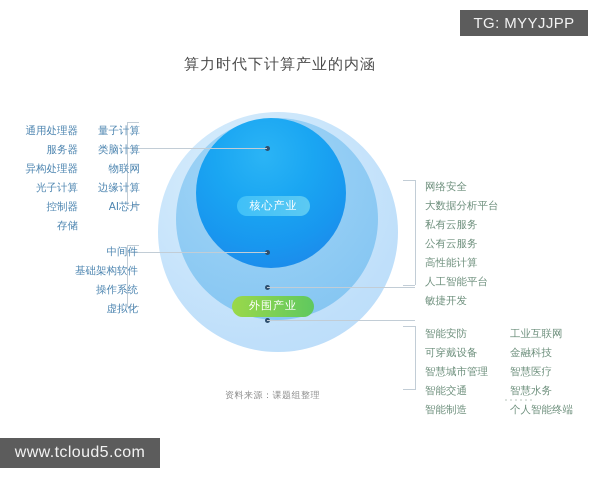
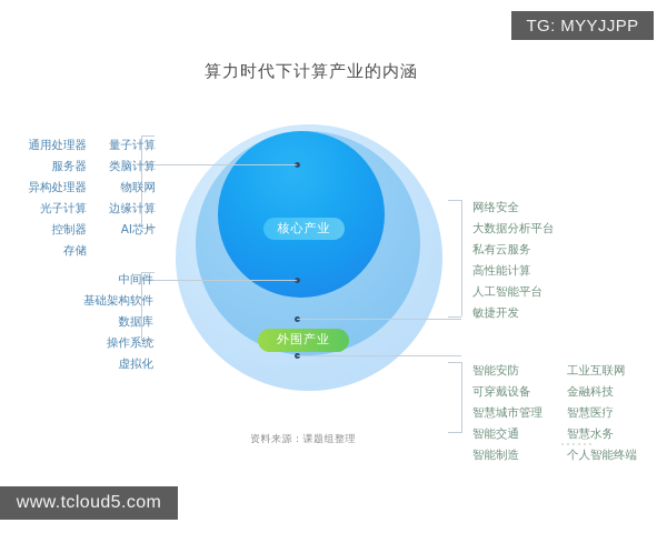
  算力时代下计算产业的内涵
  核心产业
  外围产业
  通用处理器
  服务器
  异构处理器
  光子计算
  控制器
  存储
  量子计算
  类脑计算
  物联网
  边缘计算
  AI芯片
  中间件
  基础架构软件
+ 数据库
  操作系统
  虚拟化
  网络安全
  大数据分析平台
  私有云服务
- 公有云服务
  高性能计算
  人工智能平台
  敏捷开发
  智能安防
  可穿戴设备
  智慧城市管理
  智能交通
  智能制造
  工业互联网
  金融科技
  智慧医疗
  智慧水务
  个人智能终端
  资料来源：课题组整理
  TG: MYYJJPP
  www.tcloud5.com
